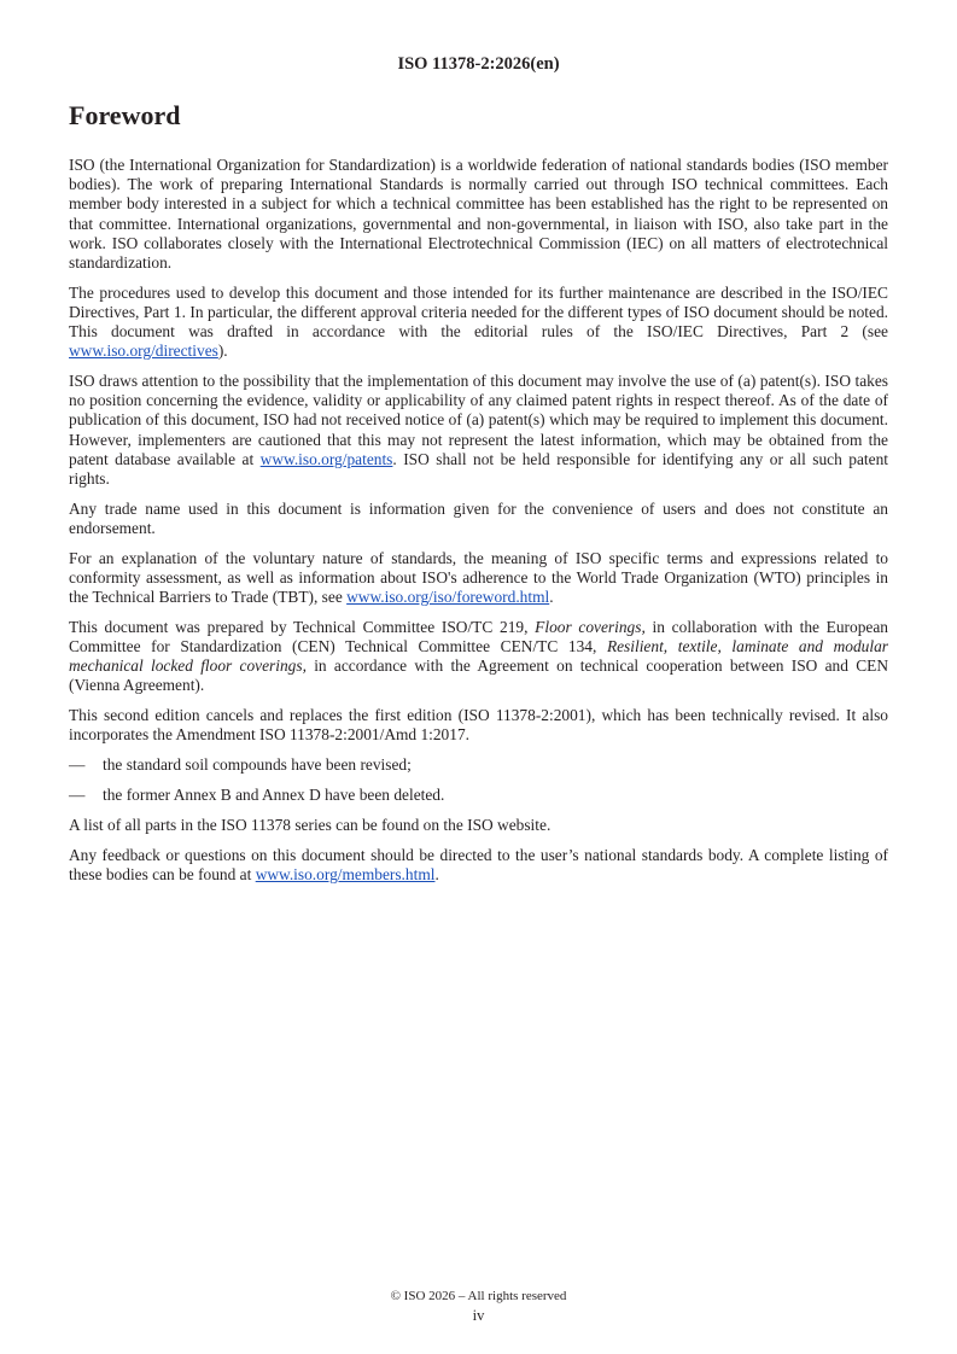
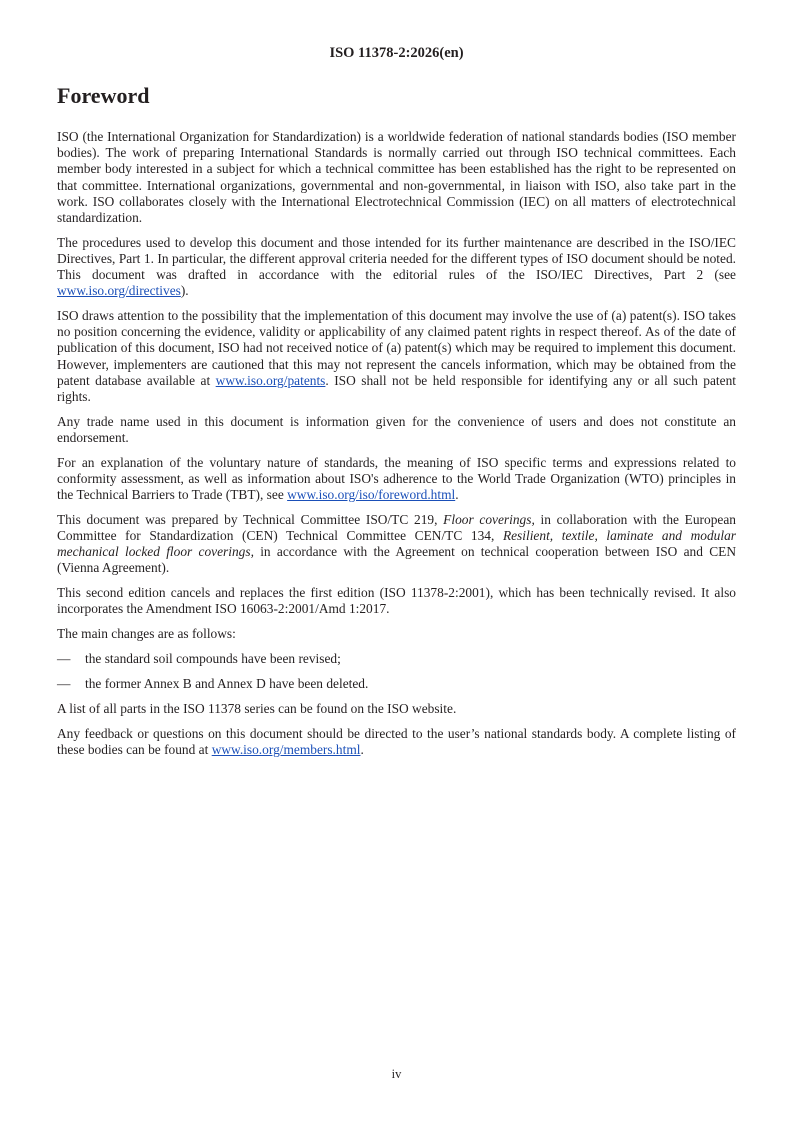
  ISO 11378-2:2026(en)
  Foreword
  ISO (the International Organization for Standardization) is a worldwide federation of national standards bodies (ISO member bodies). The work of preparing International Standards is normally carried out through ISO technical committees. Each member body interested in a subject for which a technical committee has been established has the right to be represented on that committee. International organizations, governmental and non-governmental, in liaison with ISO, also take part in the work. ISO collaborates closely with the International Electrotechnical Commission (IEC) on all matters of electrotechnical standardization.
  The procedures used to develop this document and those intended for its further maintenance are described in the ISO/IEC Directives, Part 1. In particular, the different approval criteria needed for the different types of ISO document should be noted. This document was drafted in accordance with the editorial rules of the ISO/IEC Directives, Part 2 (see www.iso.org/directives).
- ISO draws attention to the possibility that the implementation of this document may involve the use of (a) patent(s). ISO takes no position concerning the evidence, validity or applicability of any claimed patent rights in respect thereof. As of the date of publication of this document, ISO had not received notice of (a) patent(s) which may be required to implement this document. However, implementers are cautioned that this may not represent the latest information, which may be obtained from the patent database available at www.iso.org/patents. ISO shall not be held responsible for identifying any or all such patent rights.
+ ISO draws attention to the possibility that the implementation of this document may involve the use of (a) patent(s). ISO takes no position concerning the evidence, validity or applicability of any claimed patent rights in respect thereof. As of the date of publication of this document, ISO had not received notice of (a) patent(s) which may be required to implement this document. However, implementers are cautioned that this may not represent the cancels information, which may be obtained from the patent database available at www.iso.org/patents. ISO shall not be held responsible for identifying any or all such patent rights.
  Any trade name used in this document is information given for the convenience of users and does not constitute an endorsement.
  For an explanation of the voluntary nature of standards, the meaning of ISO specific terms and expressions related to conformity assessment, as well as information about ISO's adherence to the World Trade Organization (WTO) principles in the Technical Barriers to Trade (TBT), see www.iso.org/iso/foreword.html.
  This document was prepared by Technical Committee ISO/TC 219, Floor coverings, in collaboration with the European Committee for Standardization (CEN) Technical Committee CEN/TC 134, Resilient, textile, laminate and modular mechanical locked floor coverings, in accordance with the Agreement on technical cooperation between ISO and CEN (Vienna Agreement).
- This second edition cancels and replaces the first edition (ISO 11378-2:2001), which has been technically revised. It also incorporates the Amendment ISO 11378-2:2001/Amd 1:2017.
+ This second edition cancels and replaces the first edition (ISO 11378-2:2001), which has been technically revised. It also incorporates the Amendment ISO 16063-2:2001/Amd 1:2017.
+ The main changes are as follows:
  —
  the standard soil compounds have been revised;
  —
  the former Annex B and Annex D have been deleted.
  A list of all parts in the ISO 11378 series can be found on the ISO website.
  Any feedback or questions on this document should be directed to the user’s national standards body. A complete listing of these bodies can be found at www.iso.org/members.html.
- © ISO 2026 – All rights reserved
  iv
